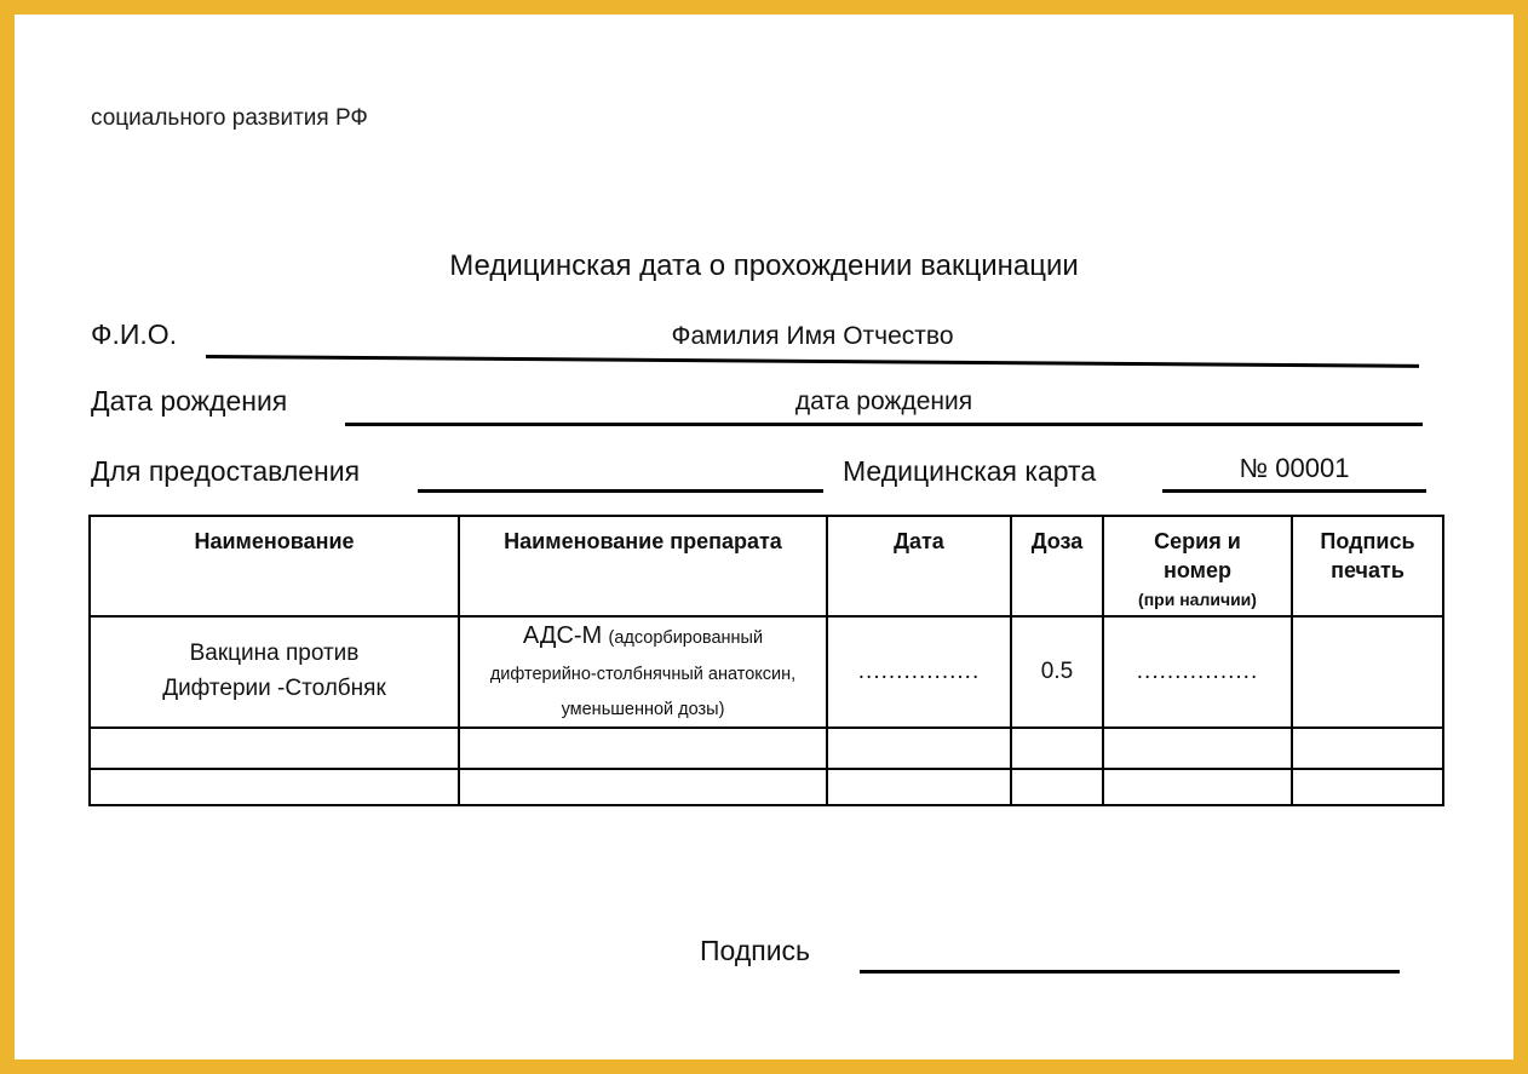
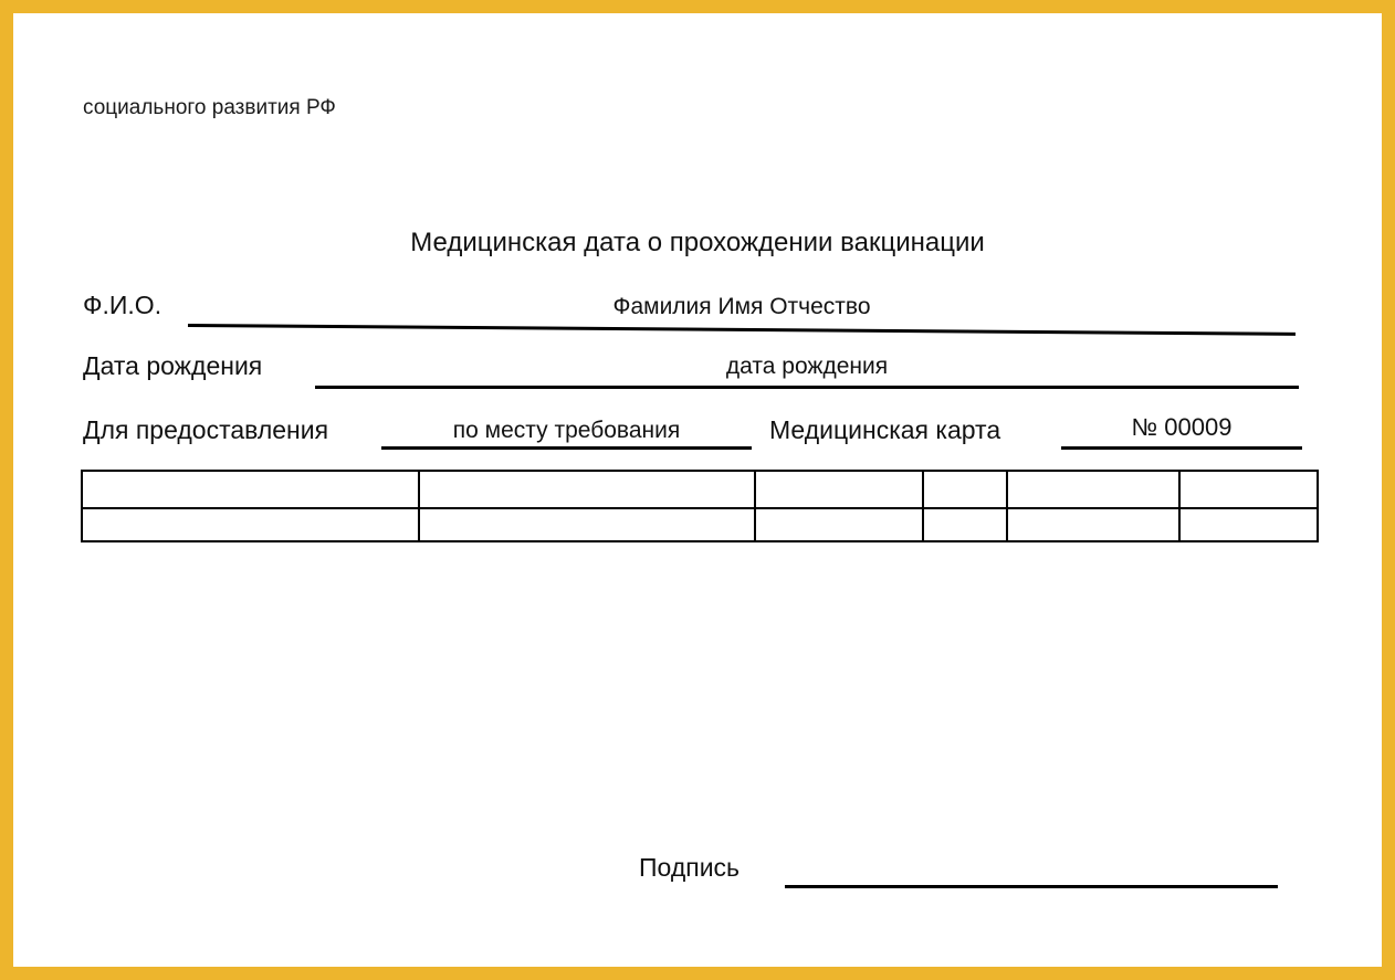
  социального развития РФ
  Медицинская дата о прохождении вакцинации
  Ф.И.О.
  Фамилия Имя Отчество
  Дата рождения
  дата рождения
  Для предоставления
+ по месту требования
  Медицинская карта
- № 00001
+ № 00009
- Наименование	Наименование препарата	Дата	Доза	Серия и номер(при наличии)	Подпись печать
- Вакцина против Дифтерии -Столбняк	АДС-М (адсорбированный дифтерийно-столбнячный анатоксин, уменьшенной дозы)	................	0.5	................
  Подпись
